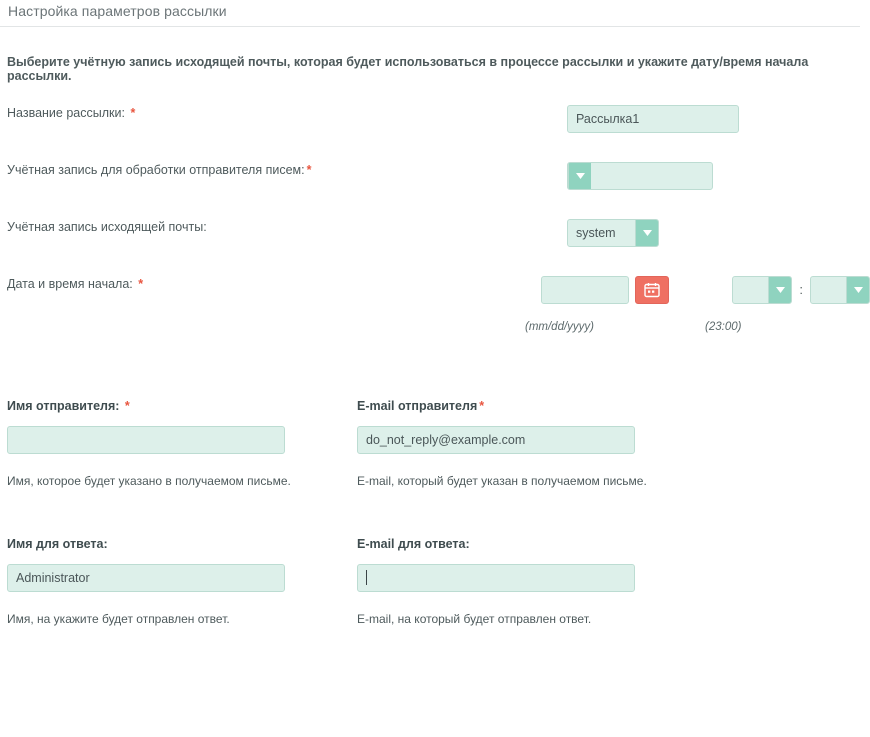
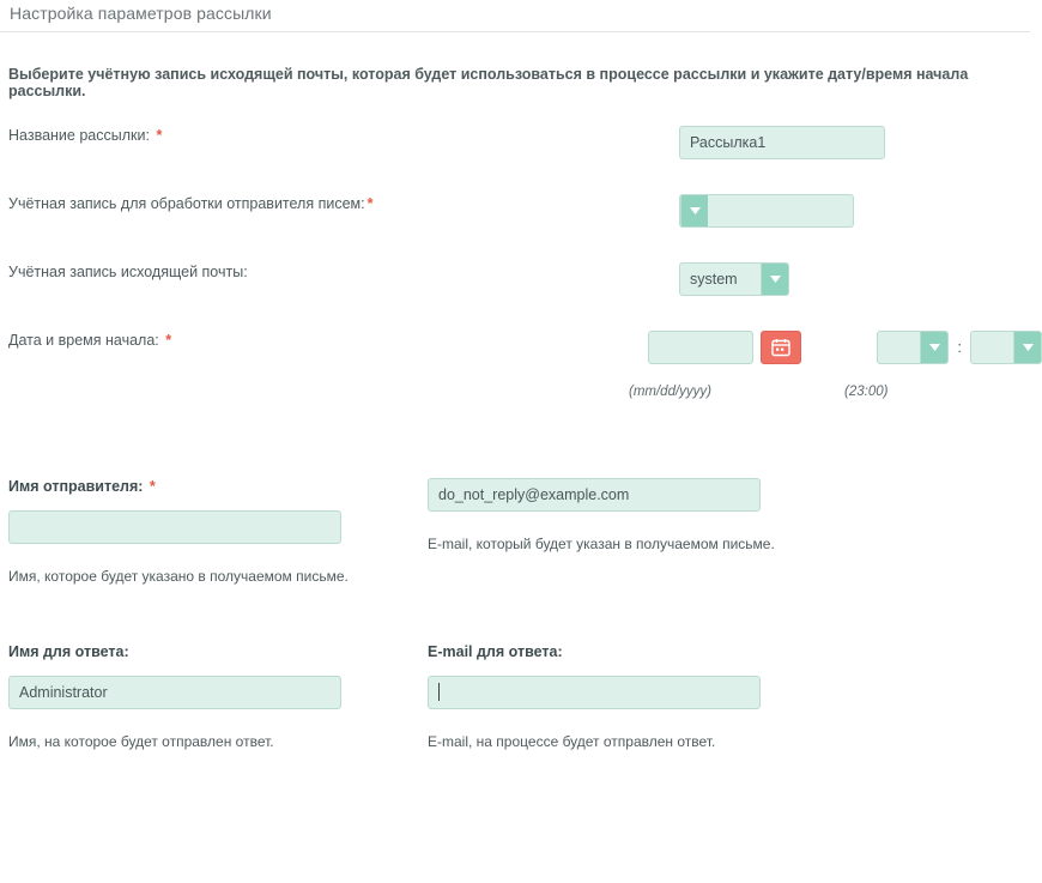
  Настройка параметров рассылки
  Выберите учётную запись исходящей почты, которая будет использоваться в процессе рассылки и укажите дату/время начала рассылки.
  Название рассылки: *
  Рассылка1
  Учётная запись для обработки отправителя писем: *
  Учётная запись исходящей почты:
  system
  Дата и время начала: *
  :
  (mm/dd/yyyy)
  (23:00)
  Имя отправителя: *
  Имя, которое будет указано в получаемом письме.
- E-mail отправителя *
  do_not_reply@example.com
  E-mail, который будет указан в получаемом письме.
  Имя для ответа:
  Administrator
- Имя, на укажите будет отправлен ответ.
+ Имя, на которое будет отправлен ответ.
  E-mail для ответа:
- E-mail, на который будет отправлен ответ.
+ E-mail, на процессе будет отправлен ответ.
